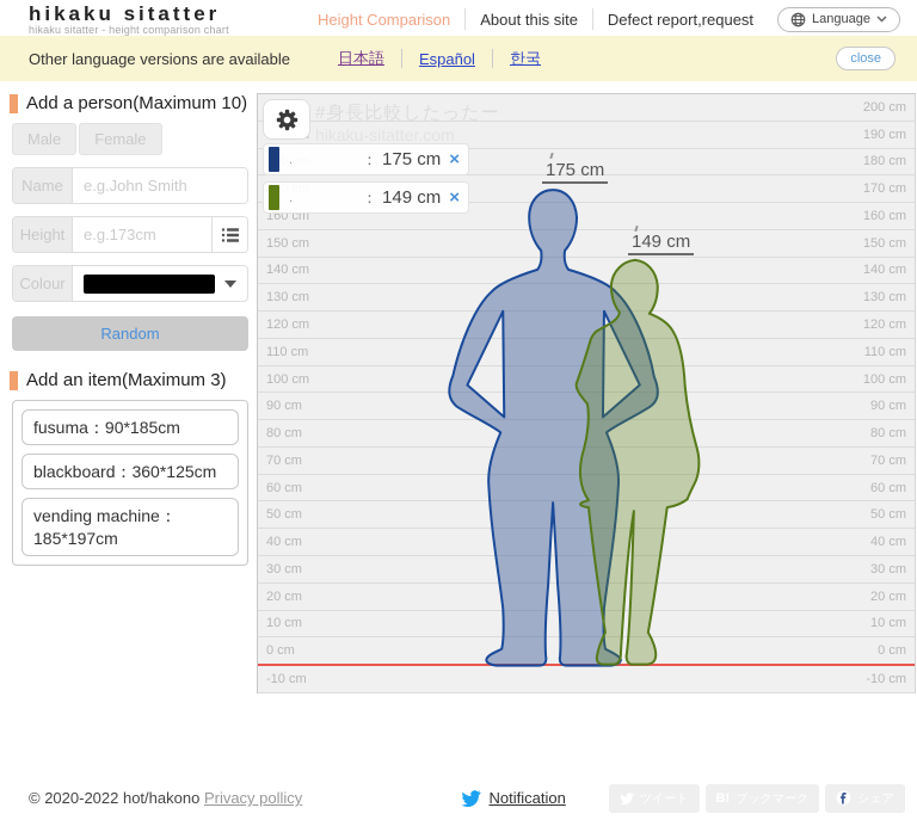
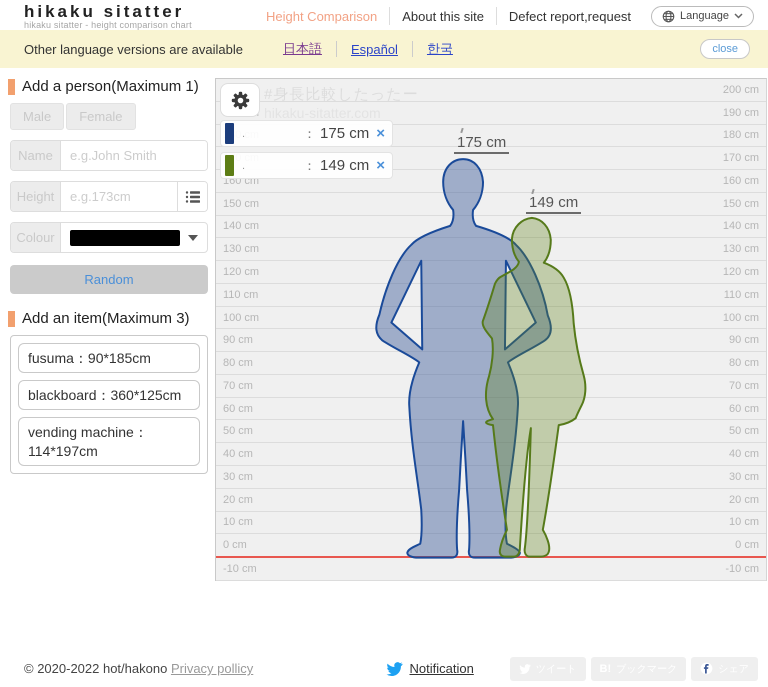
  hikaku sitatter
  hikaku sitatter - height comparison chart
  Height Comparison
  About this site
  Defect report,request
  Language
  Other language versions are available
  日本語
  Español
  한국
  close
- Add a person(Maximum 10)
+ Add a person(Maximum 1)
  Male
  Female
  Name
  e.g.John Smith
  Height
  e.g.173cm
  Colour
  Random
  Add an item(Maximum 3)
  fusuma：90*185cm
  blackboard：360*125cm
- vending machine：185*197cm
+ vending machine：114*197cm
  200 cm
  190 cm
  180 cm
  170 cm
  160 cm
  160 cm
  150 cm
  150 cm
  140 cm
  140 cm
  130 cm
  130 cm
  120 cm
  120 cm
  110 cm
  110 cm
  100 cm
  100 cm
  90 cm
  90 cm
  80 cm
  80 cm
  70 cm
  70 cm
  60 cm
  60 cm
  50 cm
  50 cm
  40 cm
  40 cm
  30 cm
  30 cm
  20 cm
  20 cm
  10 cm
  10 cm
  0 cm
  0 cm
  -10 cm
  -10 cm
  175 cm
  149 cm
  .
  ：
  175 cm
  ×
  .
  ：
  149 cm
  ×
  © 2020-2022 hot/hakono Privacy pollicy
  Notification
